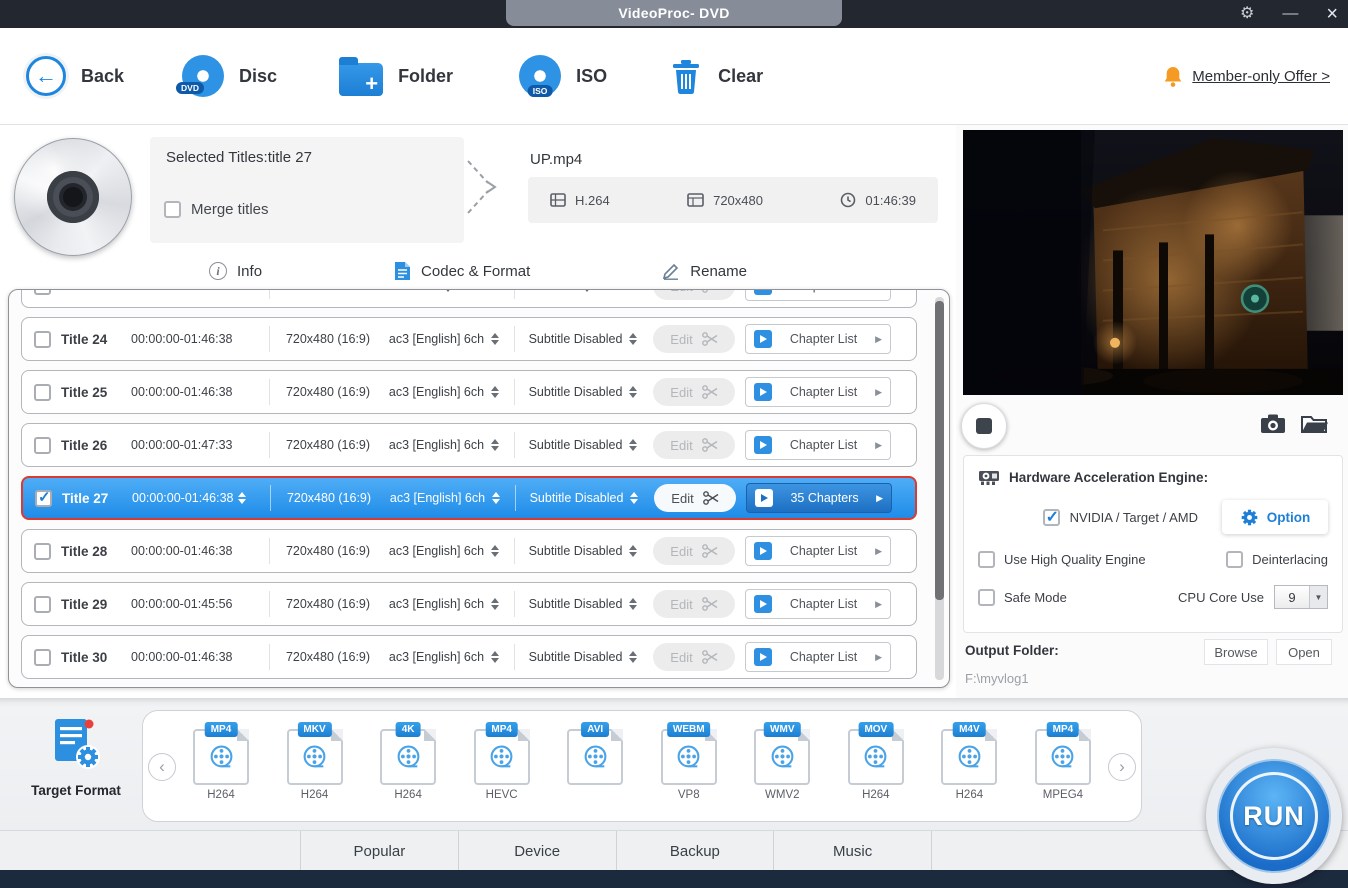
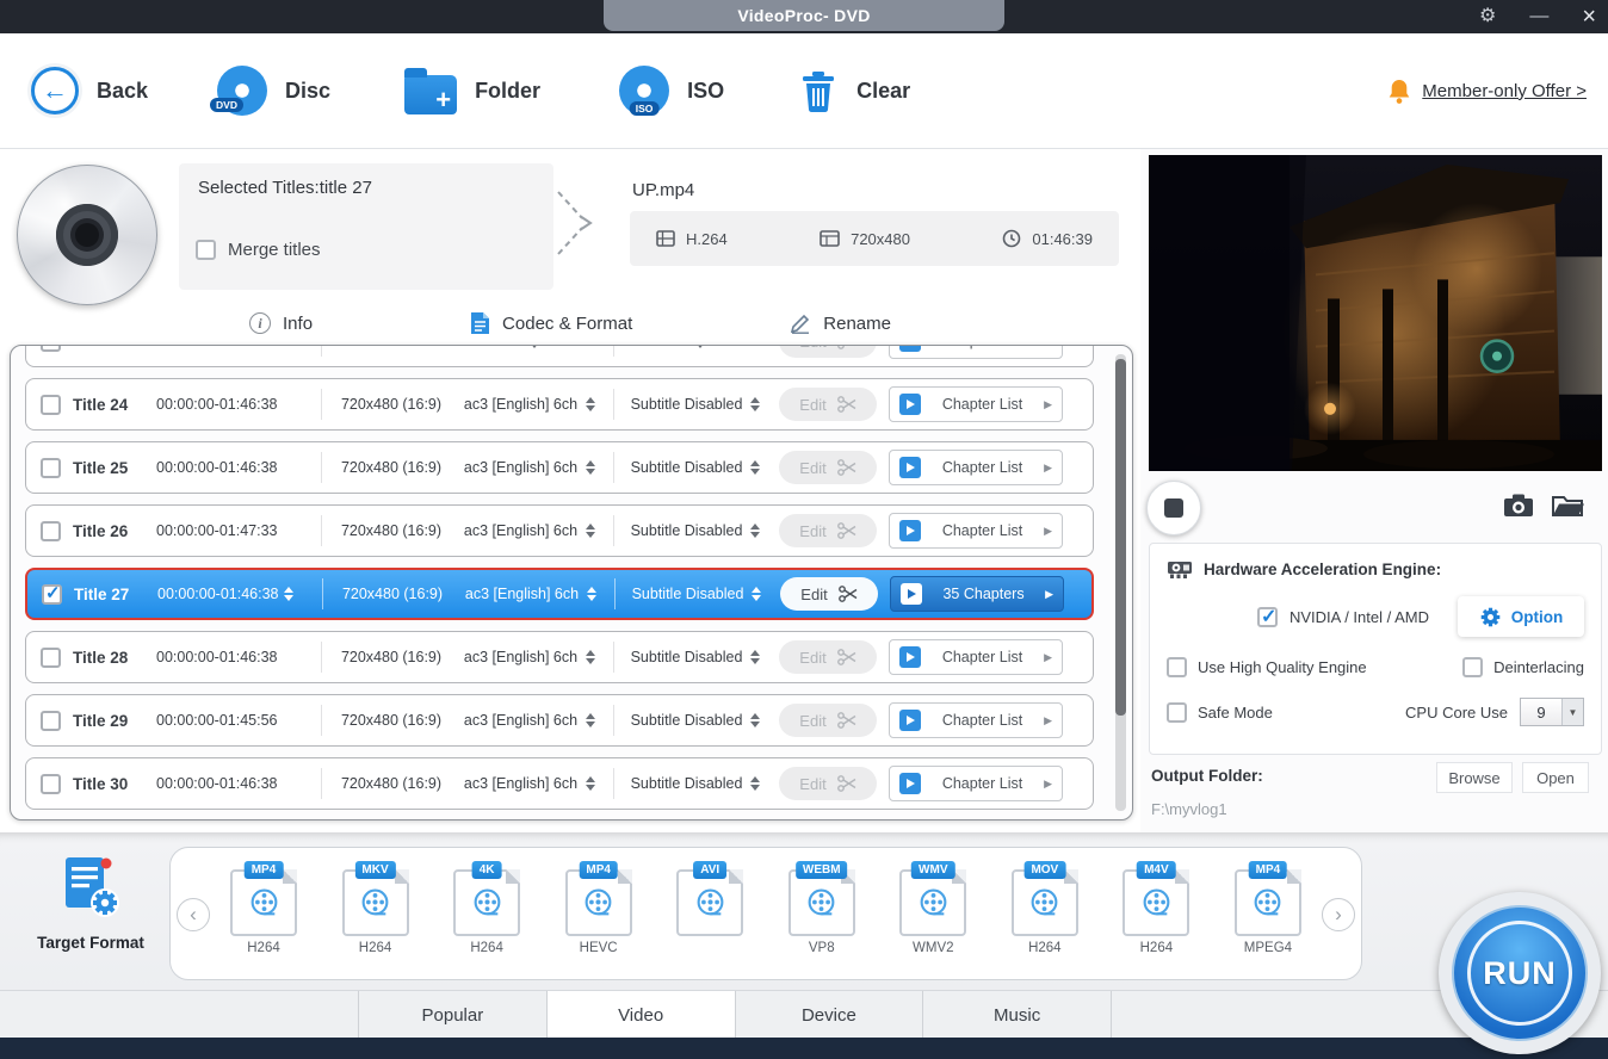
  VideoProc- DVD
  ⚙
  —
  ×
  ←
  Back
  DVD
  Disc
  +
  Folder
  ISO
  ISO
  Clear
  Member-only Offer >
  Selected Titles:title 27
  Merge titles
  UP.mp4
  H.264
  720x480
  01:46:39
  i
  Info
  Codec & Format
  Rename
  Title 24
  00:00:00-01:46:38
  720x480 (16:9)
  ac3 [English] 6ch
  Subtitle Disabled
  Edit
  Chapter List
  ▶
  Title 25
  00:00:00-01:46:38
  720x480 (16:9)
  ac3 [English] 6ch
  Subtitle Disabled
  Edit
  Chapter List
  ▶
  Title 26
  00:00:00-01:47:33
  720x480 (16:9)
  ac3 [English] 6ch
  Subtitle Disabled
  Edit
  Chapter List
  ▶
  Title 27
  00:00:00-01:46:38
  720x480 (16:9)
  ac3 [English] 6ch
  Subtitle Disabled
  Edit
  35 Chapters
  ▶
  Title 28
  00:00:00-01:46:38
  720x480 (16:9)
  ac3 [English] 6ch
  Subtitle Disabled
  Edit
  Chapter List
  ▶
  Title 29
  00:00:00-01:45:56
  720x480 (16:9)
  ac3 [English] 6ch
  Subtitle Disabled
  Edit
  Chapter List
  ▶
  Title 30
  00:00:00-01:46:38
  720x480 (16:9)
  ac3 [English] 6ch
  Subtitle Disabled
  Edit
  Chapter List
  ▶
  Hardware Acceleration Engine:
- NVIDIA / Target / AMD
+ NVIDIA / Intel / AMD
  Option
  Use High Quality Engine
  Deinterlacing
  Safe Mode
  CPU Core Use
  9
  ▼
  Output Folder:
  F:\myvlog1
  Browse
  Open
  Target Format
  ‹
  MP4
  H264
  MKV
  H264
  4K
  H264
  MP4
  HEVC
  AVI
  WEBM
  VP8
  WMV
  WMV2
  MOV
  H264
  M4V
  H264
  MP4
  MPEG4
  ›
  Popular
+ Video
  Device
- Backup
  Music
  RUN
